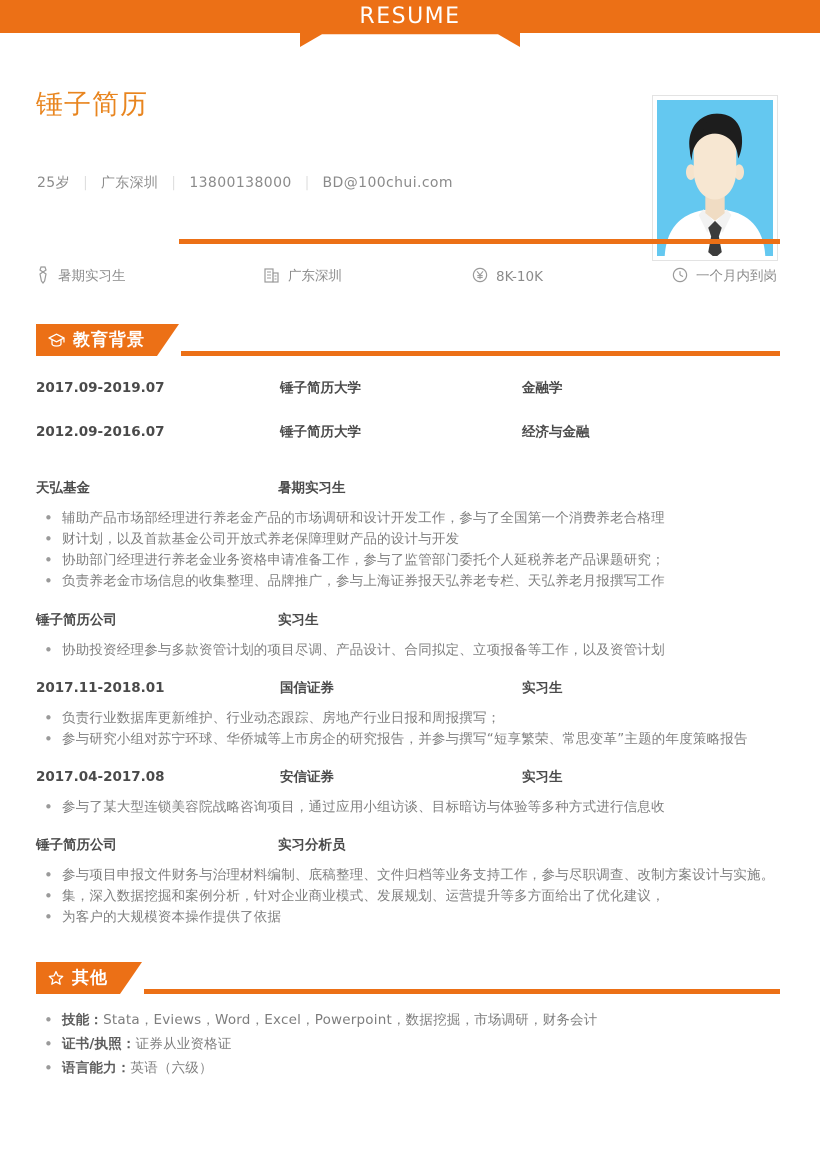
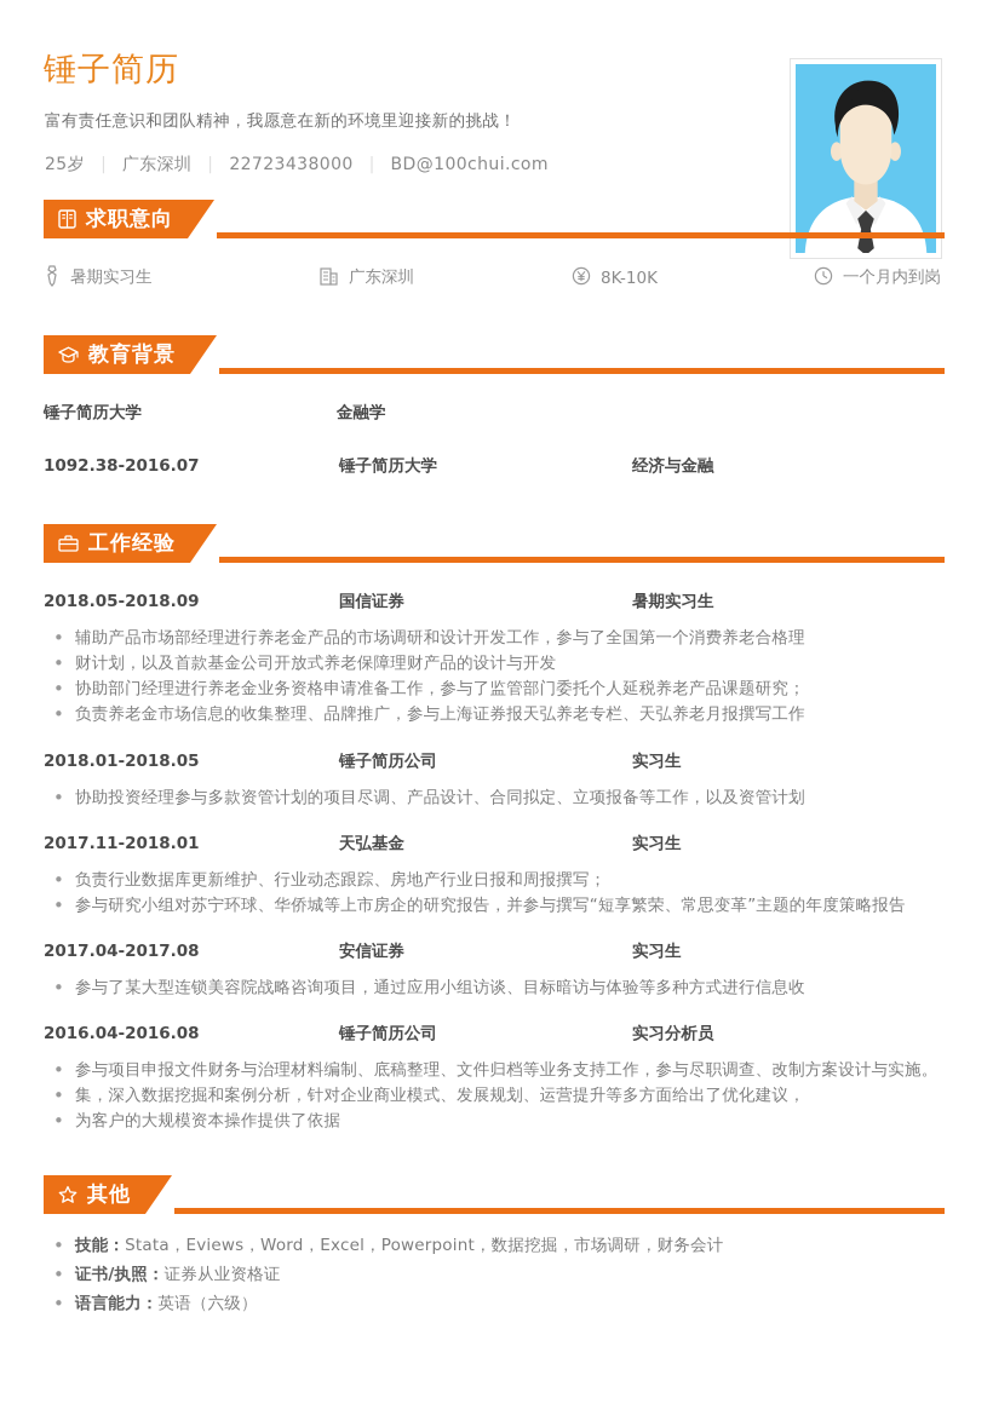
- RESUME
  锤子简历
+ 富有责任意识和团队精神，我愿意在新的环境里迎接新的挑战！
- 25岁 | 广东深圳 | 13800138000 BD@100chui.com
+ 25岁 | 广东深圳 | 22723438000 BD@100chui.com
+ 求职意向
  暑期实习生
  广东深圳
  8K-10K
  一个月内到岗
  教育背景
- 2017.09-2019.07
  锤子简历大学
  金融学
- 2012.09-2016.07
+ 1092.38-2016.07
  锤子简历大学
  经济与金融
+ 工作经验
+ 2018.05-2018.09
- 天弘基金
+ 国信证券
  暑期实习生
  •
  辅助产品市场部经理进行养老金产品的市场调研和设计开发工作，参与了全国第一个消费养老合格理
  •
  财计划，以及首款基金公司开放式养老保障理财产品的设计与开发
  •
  协助部门经理进行养老金业务资格申请准备工作，参与了监管部门委托个人延税养老产品课题研究；
  •
  负责养老金市场信息的收集整理、品牌推广，参与上海证券报天弘养老专栏、天弘养老月报撰写工作
+ 2018.01-2018.05
  锤子简历公司
  实习生
  •
  协助投资经理参与多款资管计划的项目尽调、产品设计、合同拟定、立项报备等工作，以及资管计划
  2017.11-2018.01
- 国信证券
+ 天弘基金
  实习生
  •
  负责行业数据库更新维护、行业动态跟踪、房地产行业日报和周报撰写；
  •
  参与研究小组对苏宁环球、华侨城等上市房企的研究报告，并参与撰写“短享繁荣、常思变革”主题的年度策略报告
  2017.04-2017.08
  安信证券
  实习生
  •
  参与了某大型连锁美容院战略咨询项目，通过应用小组访谈、目标暗访与体验等多种方式进行信息收
+ 2016.04-2016.08
  锤子简历公司
  实习分析员
  •
  参与项目申报文件财务与治理材料编制、底稿整理、文件归档等业务支持工作，参与尽职调查、改制方案设计与实施。
  •
  集，深入数据挖掘和案例分析，针对企业商业模式、发展规划、运营提升等多方面给出了优化建议，
  •
  为客户的大规模资本操作提供了依据
  其他
  •
  技能：Stata，Eviews，Word，Excel，Powerpoint，数据挖掘，市场调研，财务会计
  •
  证书/执照：证券从业资格证
  •
  语言能力：英语（六级）
